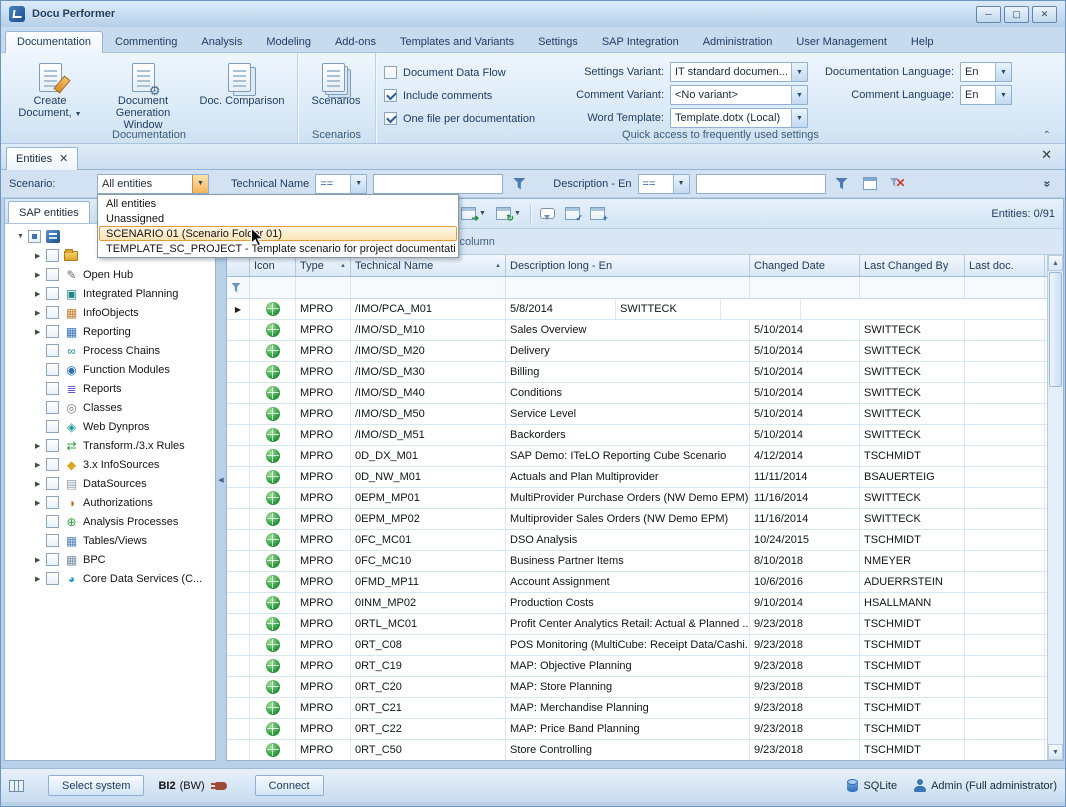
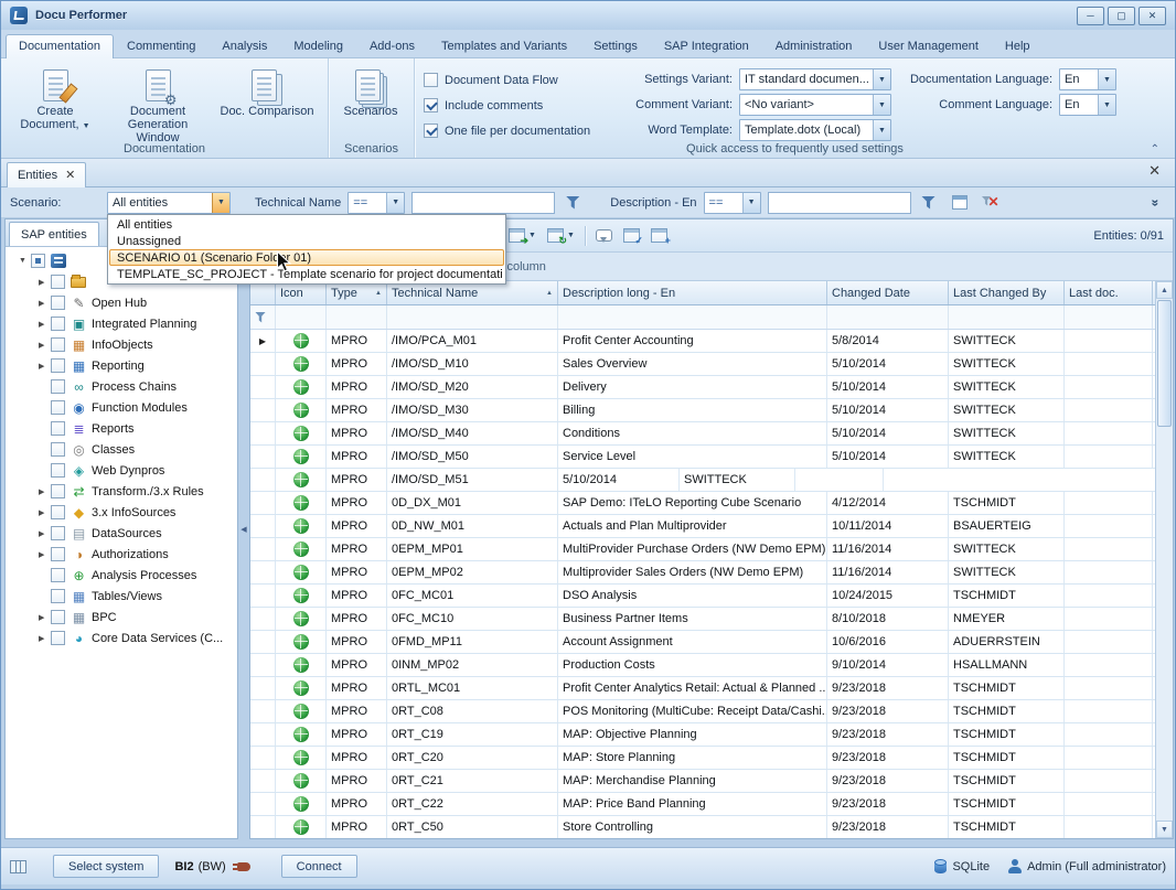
  Docu Performer
  ─
  ▢
  ✕
  Documentation
  Commenting
  Analysis
  Modeling
  Add-ons
  Templates and Variants
  Settings
  SAP Integration
  Administration
  User Management
  Help
  Create Document,
  Document Generation Window
  Doc. Comparison
  Documentation
  Scenarios
  Scenarios
  Document Data Flow
  Include comments
  One file per documentation
  Settings Variant:
  IT standard documen...
  Comment Variant:
  <No variant>
  Word Template:
  Template.dotx (Local)
  Documentation Language:
  En
  Comment Language:
  En
  Quick access to frequently used settings
  ⌃
  Entities
  ✕
  ✕
  Scenario:
  All entities
  Technical Name
  ==
  Description - En
  ==
  ✕
  SAP entities
  ✎
  Open Hub
  ▣
  Integrated Planning
  ▦
  InfoObjects
  ▦
  Reporting
  ∞
  Process Chains
  ◉
  Function Modules
  ≣
  Reports
  ◎
  Classes
  ◈
  Web Dynpros
  ⇄
  Transform./3.x Rules
  ◆
  3.x InfoSources
  ▤
  DataSources
  ◑
  Authorizations
  ⊕
  Analysis Processes
  ▦
  Tables/Views
  ▦
  BPC
  ◕
  Core Data Services (C...
  ➔
  ↻
  ✓
  +
  Entities: 0/91
  Icon
  Type
  Technical Name
  Description long - En
  Changed Date
  Last Changed By
  Last doc.
  ▶
  MPRO
  /IMO/PCA_M01
+ Profit Center Accounting
  5/8/2014
  SWITTECK
  MPRO
  /IMO/SD_M10
  Sales Overview
  5/10/2014
  SWITTECK
  MPRO
  /IMO/SD_M20
  Delivery
  5/10/2014
  SWITTECK
  MPRO
  /IMO/SD_M30
  Billing
  5/10/2014
  SWITTECK
  MPRO
  /IMO/SD_M40
  Conditions
  5/10/2014
  SWITTECK
  MPRO
  /IMO/SD_M50
  Service Level
  5/10/2014
  SWITTECK
  MPRO
  /IMO/SD_M51
- Backorders
  5/10/2014
  SWITTECK
  MPRO
  0D_DX_M01
  SAP Demo: ITeLO Reporting Cube Scenario
  4/12/2014
  TSCHMIDT
  MPRO
  0D_NW_M01
  Actuals and Plan Multiprovider
- 11/11/2014
+ 10/11/2014
  BSAUERTEIG
  MPRO
  0EPM_MP01
  MultiProvider Purchase Orders (NW Demo EPM)
  11/16/2014
  SWITTECK
  MPRO
  0EPM_MP02
  Multiprovider Sales Orders (NW Demo EPM)
  11/16/2014
  SWITTECK
  MPRO
  0FC_MC01
  DSO Analysis
  10/24/2015
  TSCHMIDT
  MPRO
  0FC_MC10
  Business Partner Items
  8/10/2018
  NMEYER
  MPRO
  0FMD_MP11
  Account Assignment
  10/6/2016
  ADUERRSTEIN
  MPRO
  0INM_MP02
  Production Costs
  9/10/2014
  HSALLMANN
  MPRO
  0RTL_MC01
  Profit Center Analytics Retail: Actual & Planned ...
  9/23/2018
  TSCHMIDT
  MPRO
  0RT_C08
  POS Monitoring (MultiCube: Receipt Data/Cashi..
  9/23/2018
  TSCHMIDT
  MPRO
  0RT_C19
  MAP: Objective Planning
  9/23/2018
  TSCHMIDT
  MPRO
  0RT_C20
  MAP: Store Planning
  9/23/2018
  TSCHMIDT
  MPRO
  0RT_C21
  MAP: Merchandise Planning
  9/23/2018
  TSCHMIDT
  MPRO
  0RT_C22
  MAP: Price Band Planning
  9/23/2018
  TSCHMIDT
  MPRO
  0RT_C50
  Store Controlling
  9/23/2018
  TSCHMIDT
  Select system
  BI2
  (BW)
  Connect
  SQLite
  Admin (Full administrator)
  All entities
  Unassigned
  SCENARIO 01 (Scenario Foldr 01)
  TEMPLATE_SC_PROJECT - Template scenario for project documentati
